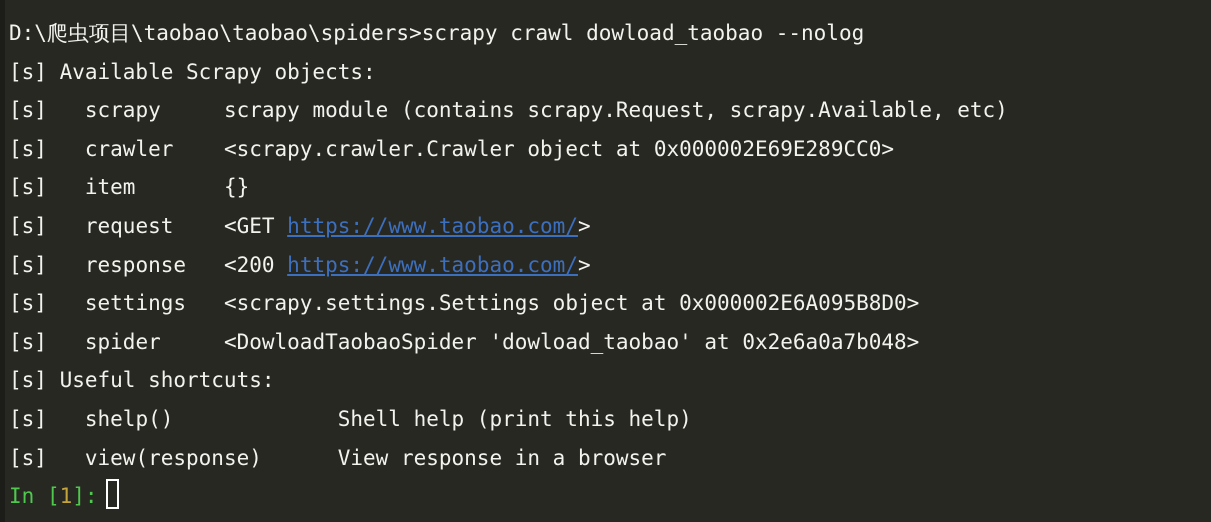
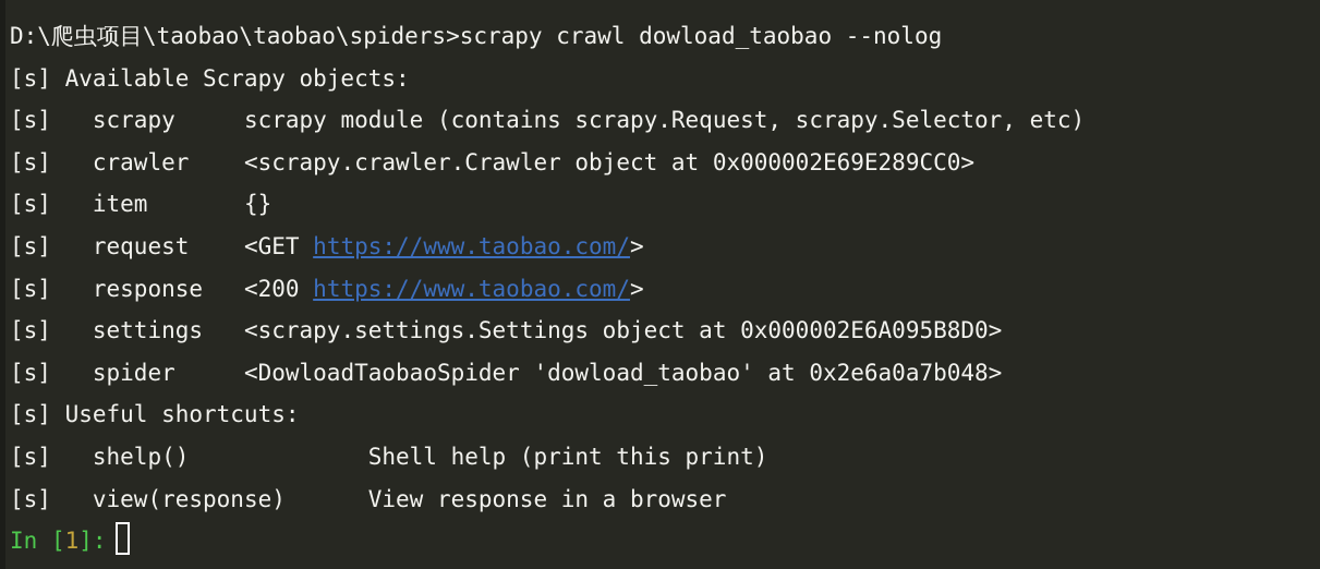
  D:\爬虫项目\taobao\taobao\spiders>scrapy crawl dowload_taobao --nolog
  [s] Available Scrapy objects:
- [s] scrapy scrapy module (contains scrapy.Request, scrapy.Available, etc)
+ [s] scrapy scrapy module (contains scrapy.Request, scrapy.Selector, etc)
  [s] crawler <scrapy.crawler.Crawler object at 0x000002E69E289CC0>
  [s] item {}
  [s] request <GET https://www.taobao.com/>
  [s] response <200 https://www.taobao.com/>
  [s] settings <scrapy.settings.Settings object at 0x000002E6A095B8D0>
  [s] spider <DowloadTaobaoSpider 'dowload_taobao' at 0x2e6a0a7b048>
  [s] Useful shortcuts:
- [s] shelp() Shell help (print this help)
+ [s] shelp() Shell help (print this print)
  [s] view(response) View response in a browser
  In [1]:
